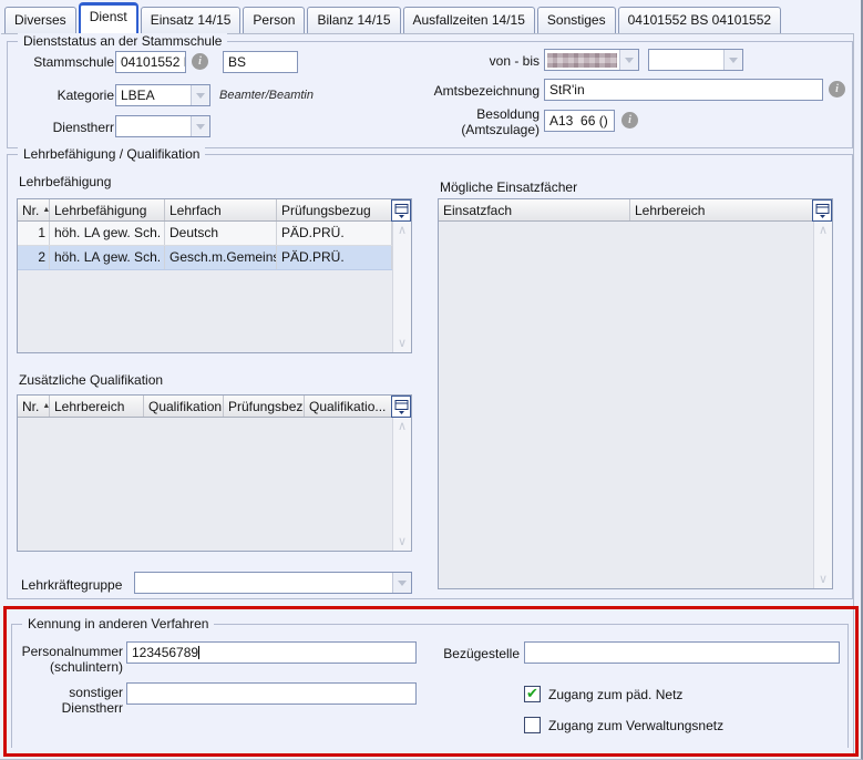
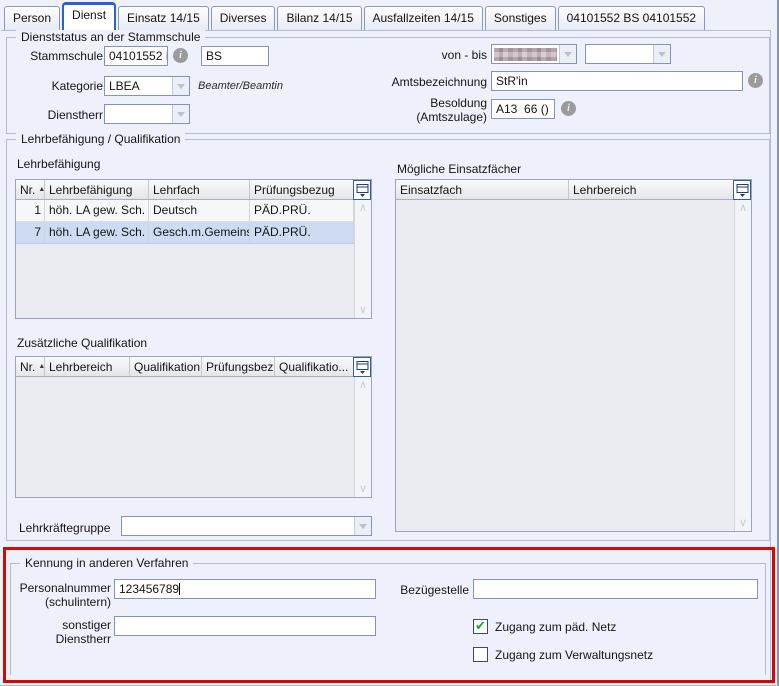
- Diverses
+ Person
  Dienst
  Einsatz 14/15
- Person
+ Diverses
  Bilanz 14/15
  Ausfallzeiten 14/15
  Sonstiges
  04101552 BS 04101552
  Dienststatus an der Stammschule
  Stammschule
  04101552
  i
  BS
  Kategorie
  LBEA
  Beamter/Beamtin
  Dienstherr
  von - bis
  Amtsbezeichnung
  StR'in
  i
  Besoldung (Amtszulage)
  A13 66 ()
  i
  Lehrbefähigung / Qualifikation
  Lehrbefähigung
  Nr.
  Lehrbefähigung
  Lehrfach
  Prüfungsbezug
  1
  höh. LA gew. Sch.
  Deutsch
  PÄD.PRÜ.
- 2
+ 7
  höh. LA gew. Sch.
  Gesch.m.Gemeins
  PÄD.PRÜ.
  ∧
  ∨
  Mögliche Einsatzfächer
  Einsatzfach
  Lehrbereich
  ∧
  ∨
  Zusätzliche Qualifikation
  Nr.
  Lehrbereich
  Qualifikation
  Prüfungsbez
  Qualifikatio...
  ∧
  ∨
  Lehrkräftegruppe
  Kennung in anderen Verfahren
  Personalnummer (schulintern)
  123456789
  sonstiger Dienstherr
  Bezügestelle
  Zugang zum päd. Netz
  Zugang zum Verwaltungsnetz
